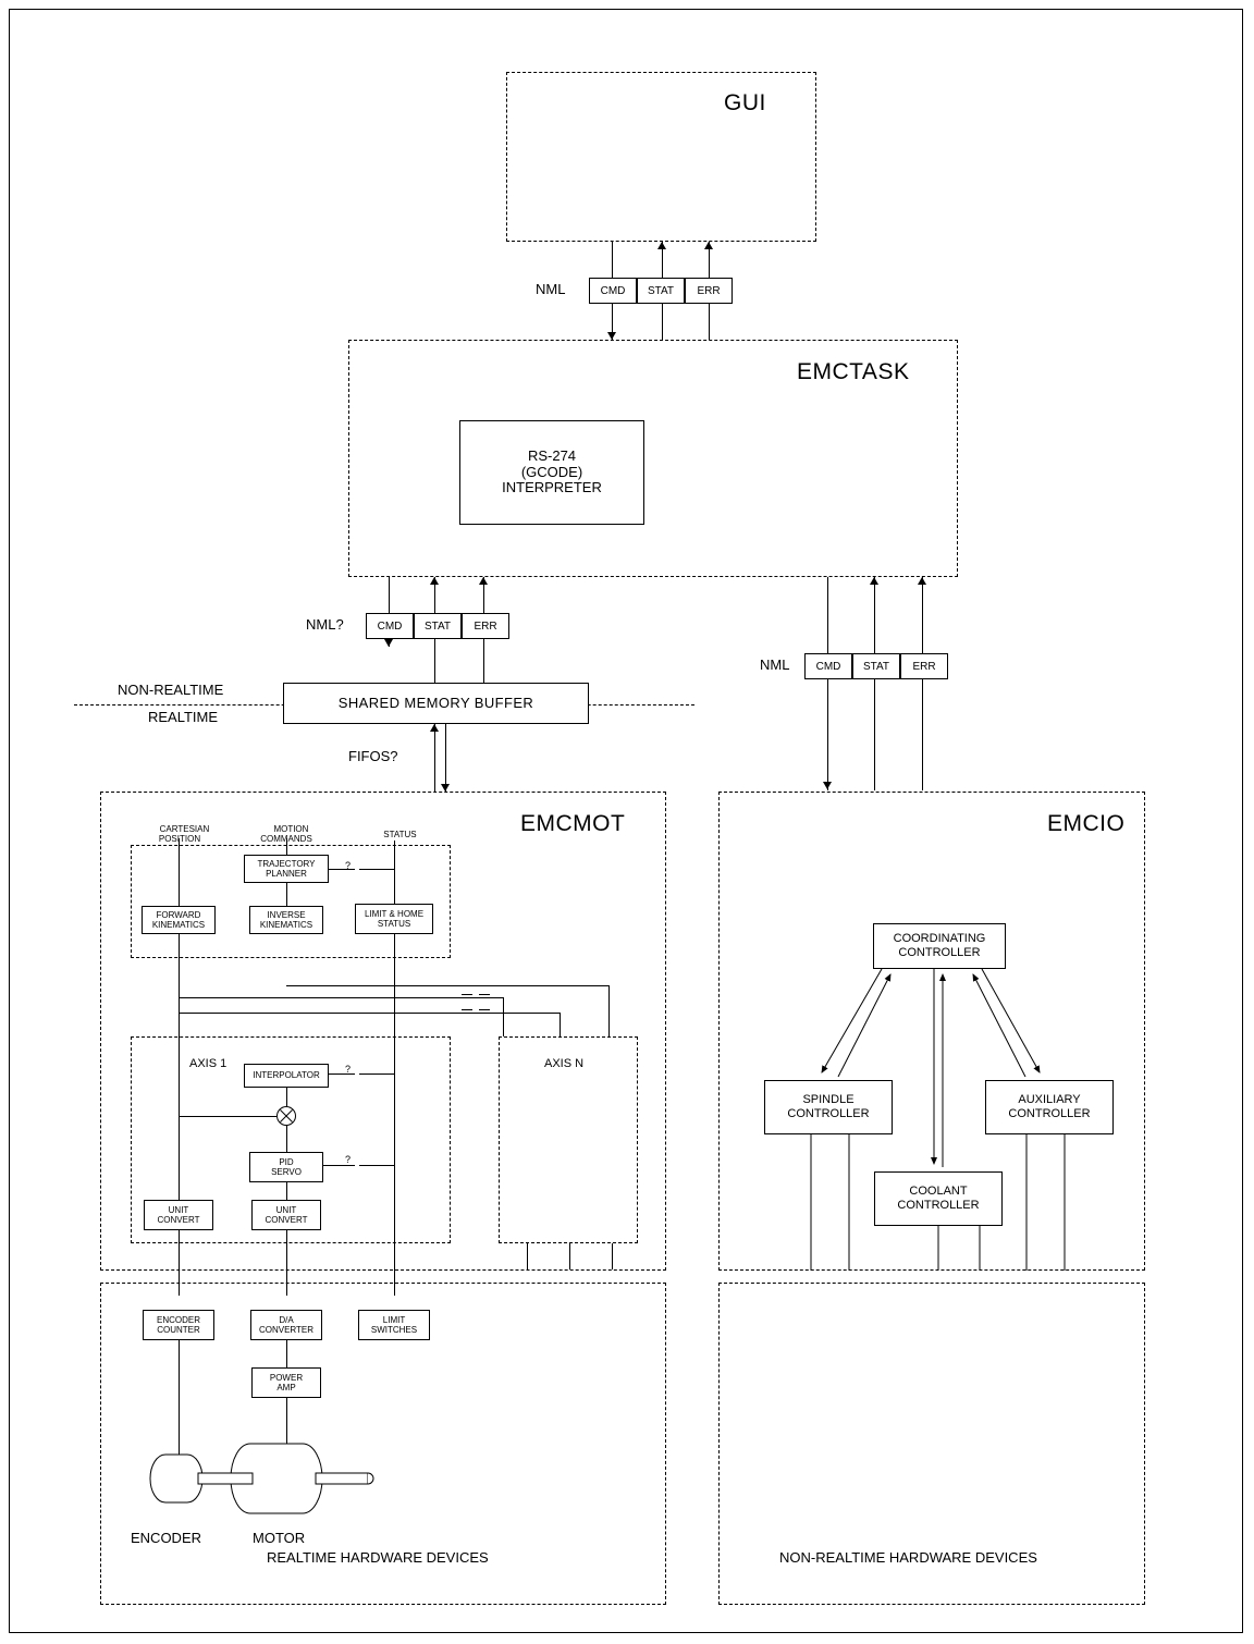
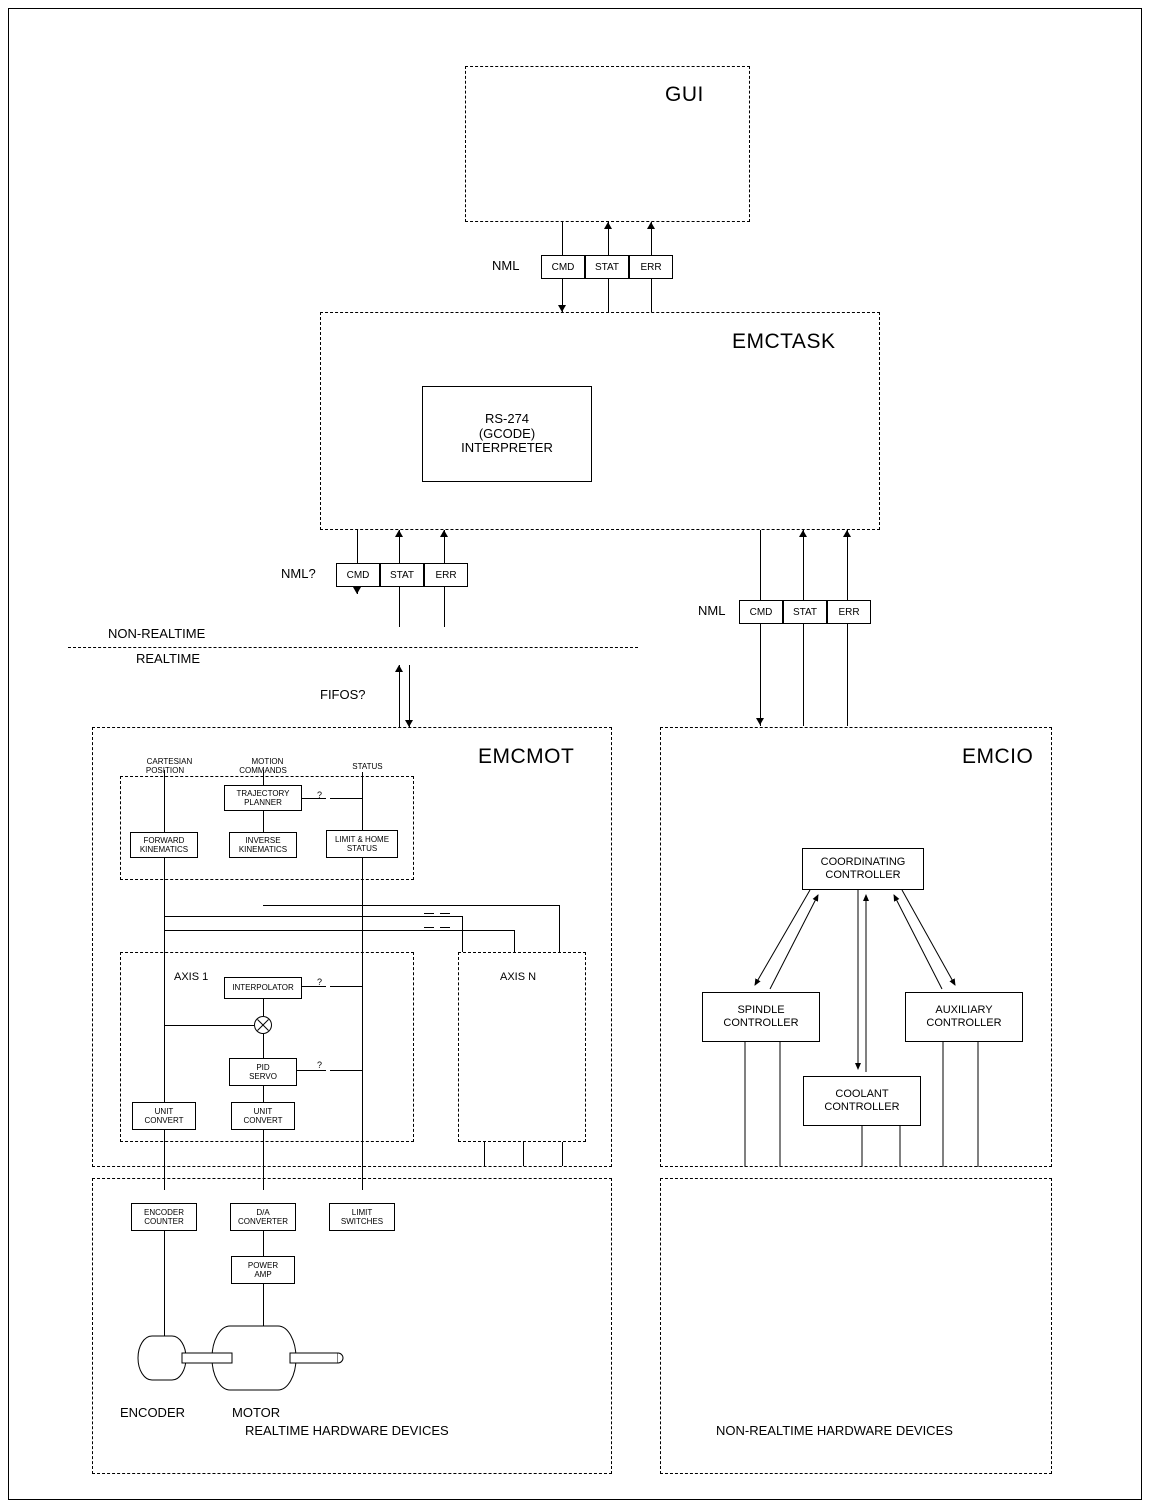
  GUI
  NML
  CMD
  STAT
  ERR
  EMCTASK
  RS-274
  (GCODE)
  INTERPRETER
  NML?
  CMD
  STAT
  ERR
  NML
  CMD
  STAT
  ERR
  NON-REALTIME
  REALTIME
- SHARED MEMORY BUFFER
  FIFOS?
  EMCMOT
  CARTESIAN
  POSTION
  MOTION
  COMMANDS
  STATUS
  TRAJECTORY
  PLANNER
  FORWARD
  KINEMATICS
  INVERSE
  KINEMATICS
  LIMIT & HOME
  STATUS
  ?
  AXIS 1
  INTERPOLATOR
  ?
  PID
  SERVO
  ?
  UNIT
  CONVERT
  UNIT
  CONVERT
  AXIS N
  REALTIME HARDWARE DEVICES
  ENCODER
  COUNTER
  D/A
  CONVERTER
  LIMIT
  SWITCHES
  POWER
  AMP
  ENCODER
  MOTOR
  EMCIO
  COORDINATING
  CONTROLLER
  SPINDLE
  CONTROLLER
  AUXILIARY
  CONTROLLER
  COOLANT
  CONTROLLER
  NON-REALTIME HARDWARE DEVICES
